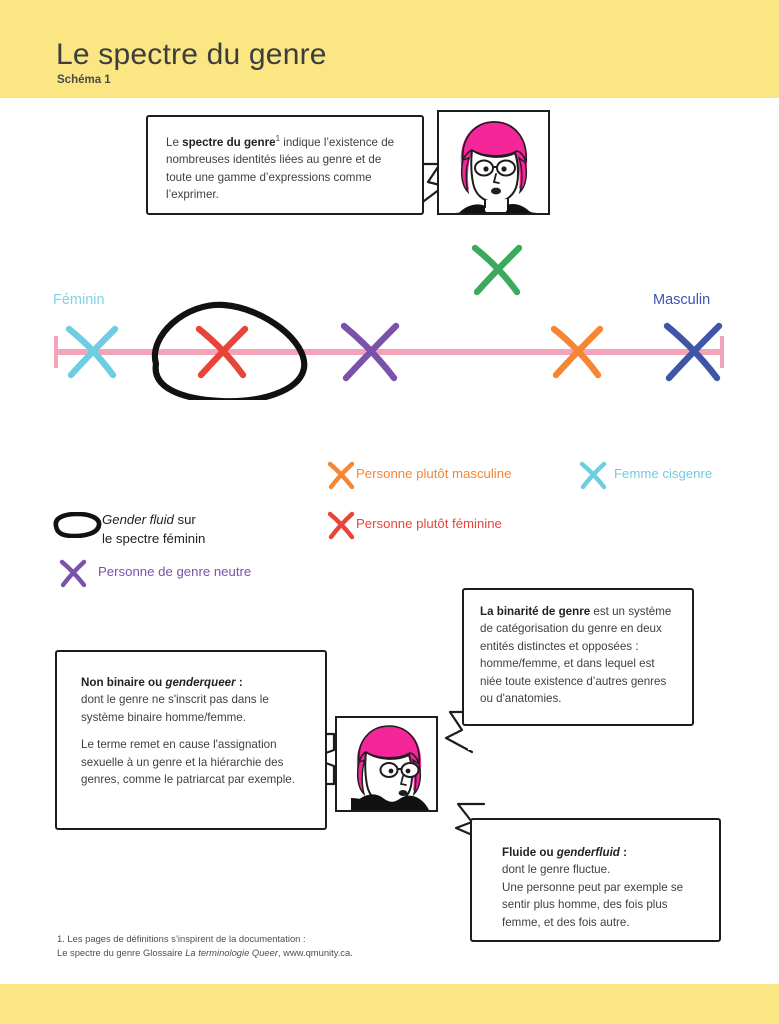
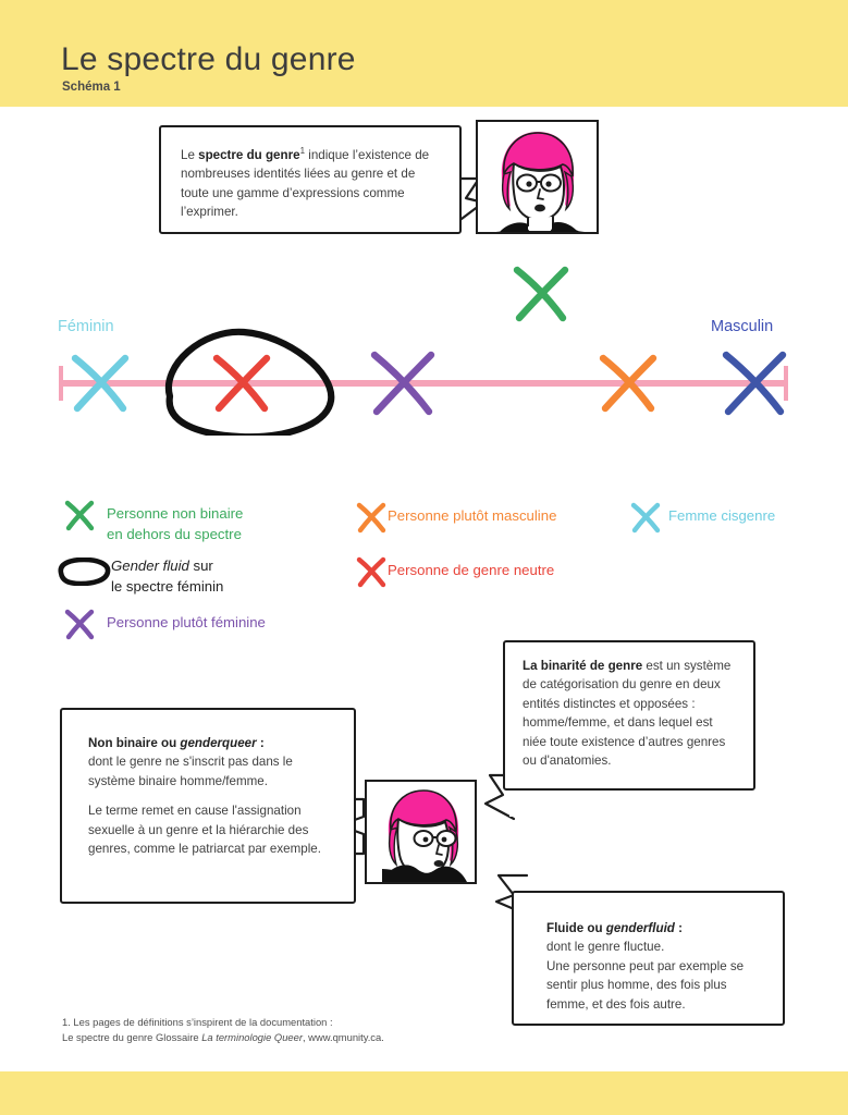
  Le spectre du genre
  Schéma 1
  Le spectre du genre1 indique l’existence de nombreuses identités liées au genre et de toute une gamme d’expressions comme l’exprimer.
  Féminin
  Masculin
+ Personne non binaire
+ en dehors du spectre
  Gender fluid sur
  le spectre féminin
- Personne de genre neutre
+ Personne plutôt féminine
  Personne plutôt masculine
- Personne plutôt féminine
+ Personne de genre neutre
  Femme cisgenre
  Non binaire ou genderqueer :
  dont le genre ne s'inscrit pas dans le système binaire homme/femme.
  Le terme remet en cause l'assignation sexuelle à un genre et la hiérarchie des genres, comme le patriarcat par exemple.
  La binarité de genre est un système de catégorisation du genre en deux entités distinctes et opposées : homme/femme, et dans lequel est niée toute existence d’autres genres ou d'anatomies.
  Fluide ou genderfluid :
  dont le genre fluctue.
  Une personne peut par exemple se sentir plus homme, des fois plus femme, et des fois autre.
  1. Les pages de définitions s’inspirent de la documentation :
  Le spectre du genre Glossaire La terminologie Queer, www.qmunity.ca.
